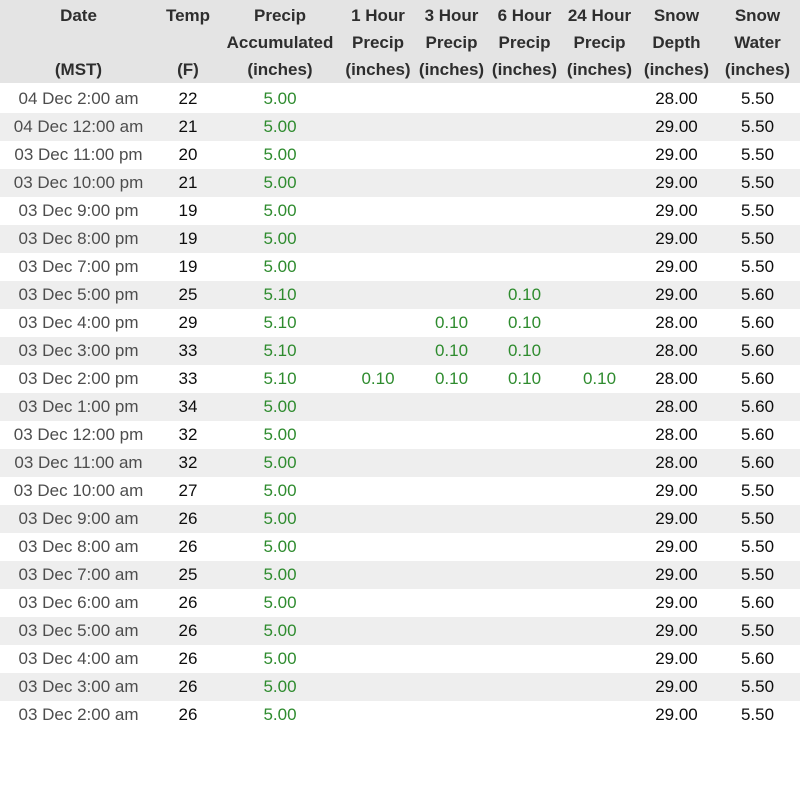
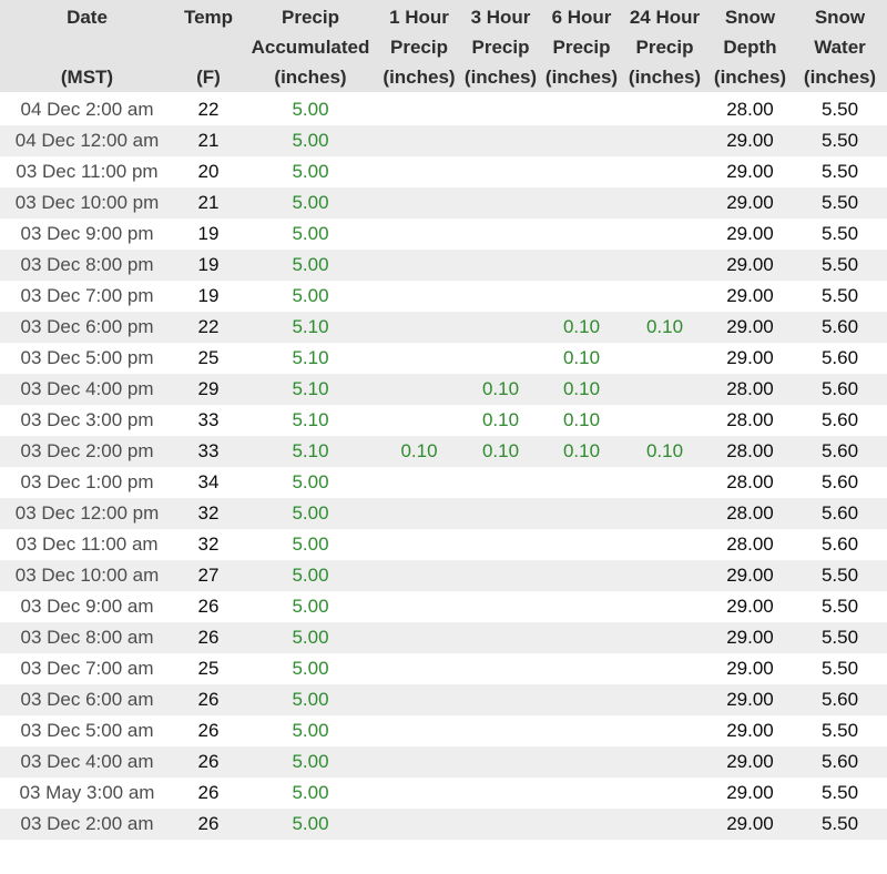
  Date (MST)	Temp (F)	PrecipAccumulated(inches)	1 HourPrecip(inches)	3 HourPrecip(inches)	6 HourPrecip(inches)	24 HourPrecip(inches)	SnowDepth(inches)	SnowWater(inches)
  04 Dec 2:00 am	22	5.00					28.00	5.50
  04 Dec 12:00 am	21	5.00					29.00	5.50
  03 Dec 11:00 pm	20	5.00					29.00	5.50
  03 Dec 10:00 pm	21	5.00					29.00	5.50
  03 Dec 9:00 pm	19	5.00					29.00	5.50
  03 Dec 8:00 pm	19	5.00					29.00	5.50
  03 Dec 7:00 pm	19	5.00					29.00	5.50
+ 03 Dec 6:00 pm	22	5.10			0.10	0.10	29.00	5.60
  03 Dec 5:00 pm	25	5.10			0.10		29.00	5.60
  03 Dec 4:00 pm	29	5.10		0.10	0.10		28.00	5.60
  03 Dec 3:00 pm	33	5.10		0.10	0.10		28.00	5.60
  03 Dec 2:00 pm	33	5.10	0.10	0.10	0.10	0.10	28.00	5.60
  03 Dec 1:00 pm	34	5.00					28.00	5.60
  03 Dec 12:00 pm	32	5.00					28.00	5.60
  03 Dec 11:00 am	32	5.00					28.00	5.60
  03 Dec 10:00 am	27	5.00					29.00	5.50
  03 Dec 9:00 am	26	5.00					29.00	5.50
  03 Dec 8:00 am	26	5.00					29.00	5.50
  03 Dec 7:00 am	25	5.00					29.00	5.50
  03 Dec 6:00 am	26	5.00					29.00	5.60
  03 Dec 5:00 am	26	5.00					29.00	5.50
  03 Dec 4:00 am	26	5.00					29.00	5.60
- 03 Dec 3:00 am	26	5.00					29.00	5.50
+ 03 May 3:00 am	26	5.00					29.00	5.50
  03 Dec 2:00 am	26	5.00					29.00	5.50
